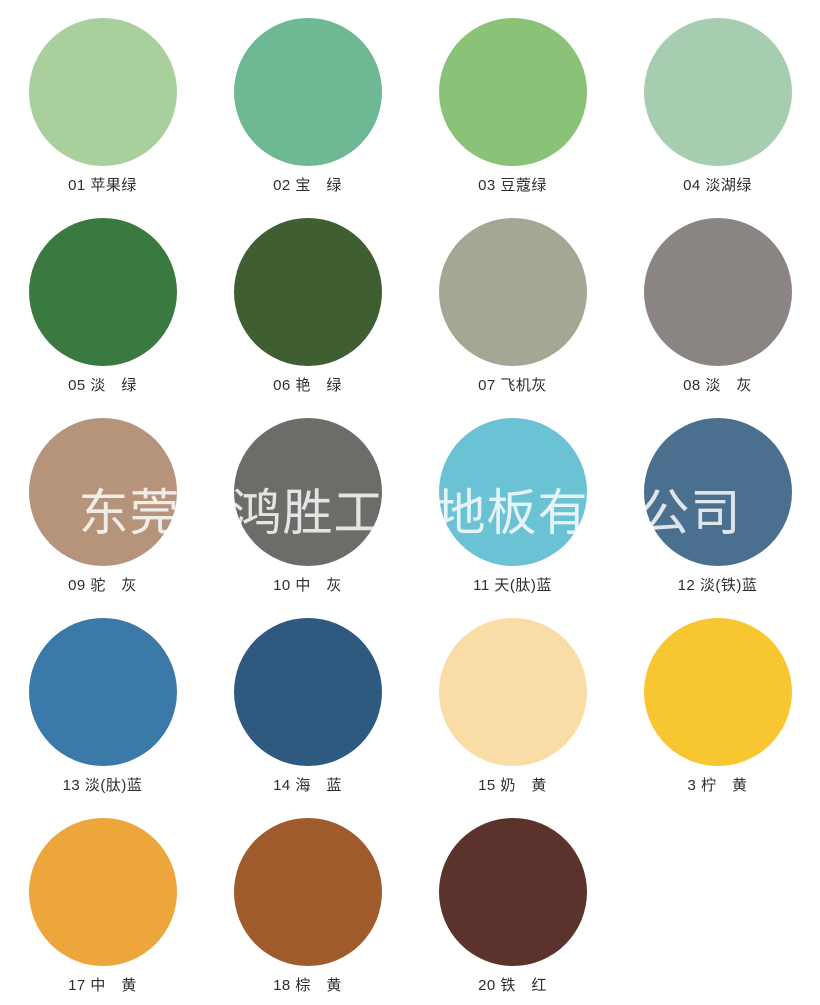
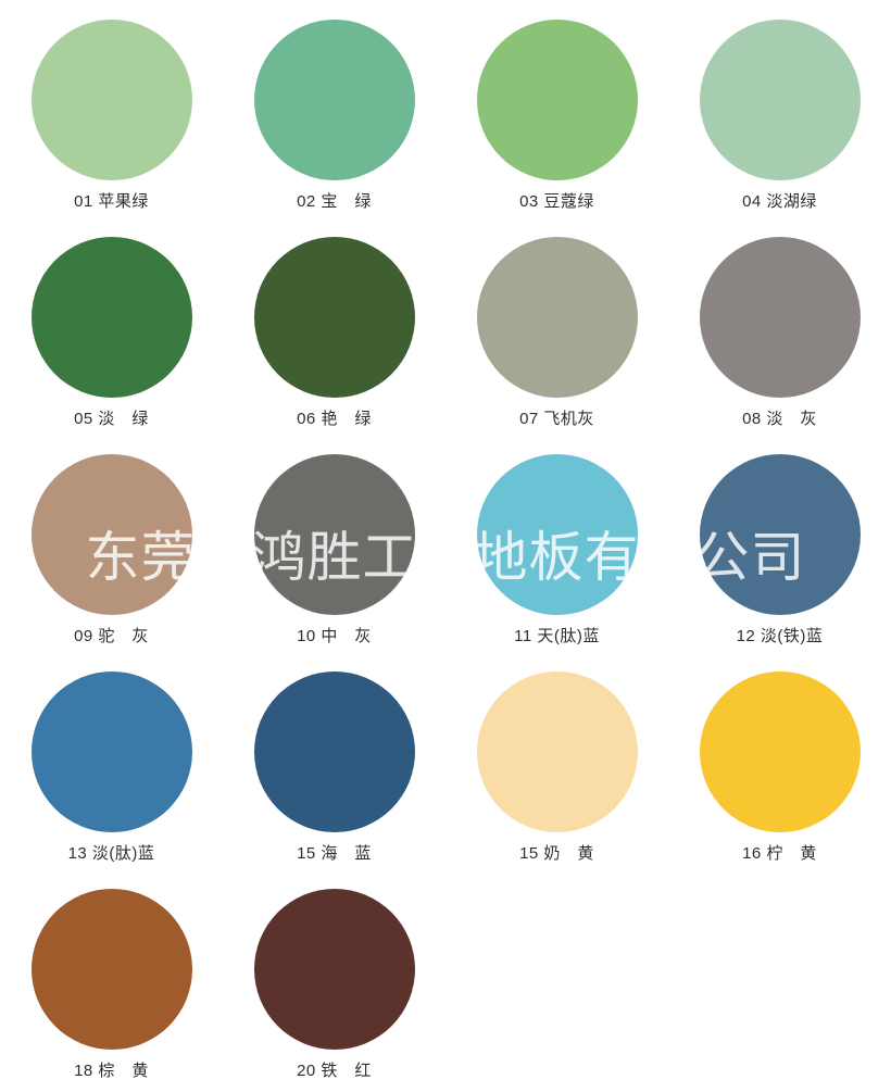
  01 苹果绿
  02 宝 绿
  03 豆蔻绿
  04 淡湖绿
  05 淡 绿
  06 艳 绿
  07 飞机灰
  08 淡 灰
  09 驼 灰
  10 中 灰
  11 天(肽)蓝
  12 淡(铁)蓝
  13 淡(肽)蓝
- 14 海 蓝
+ 15 海 蓝
  15 奶 黄
- 3 柠 黄
+ 16 柠 黄
- 17 中 黄
  18 棕 黄
  20 铁 红
  东莞市鸿胜工业地板有限公司
